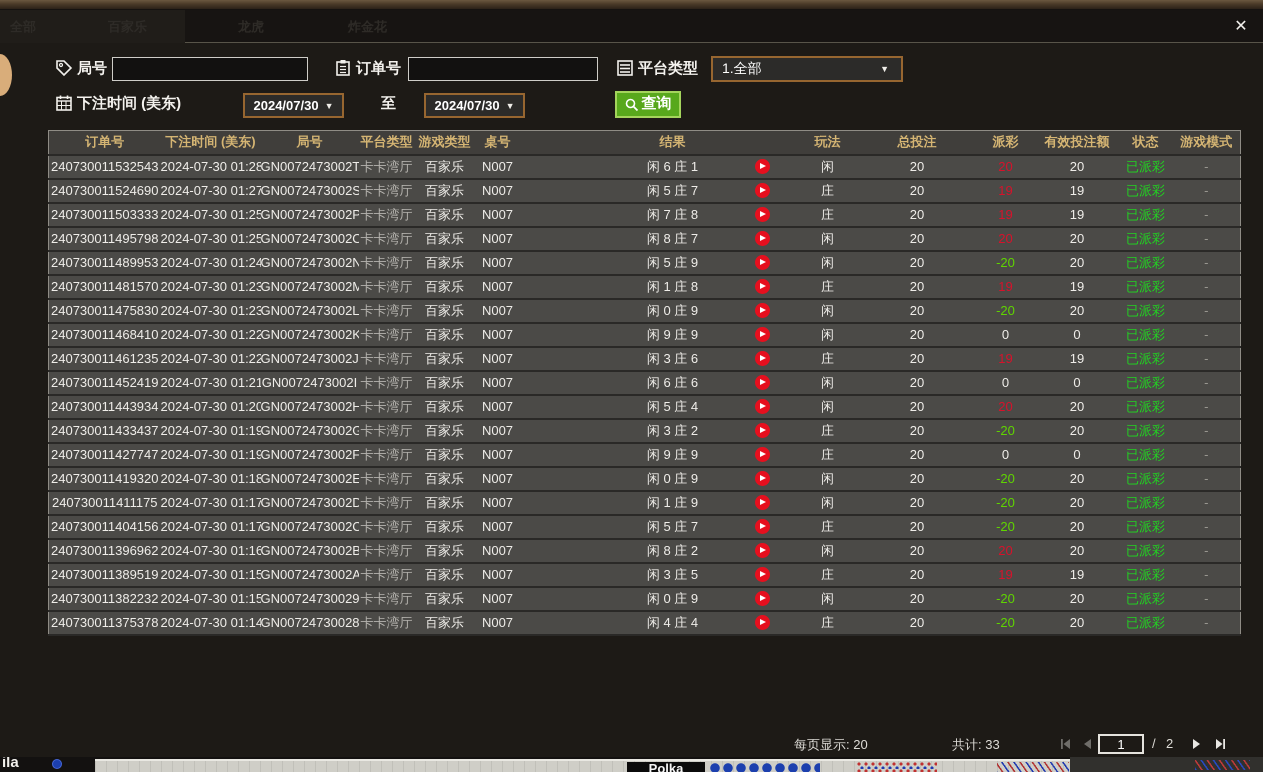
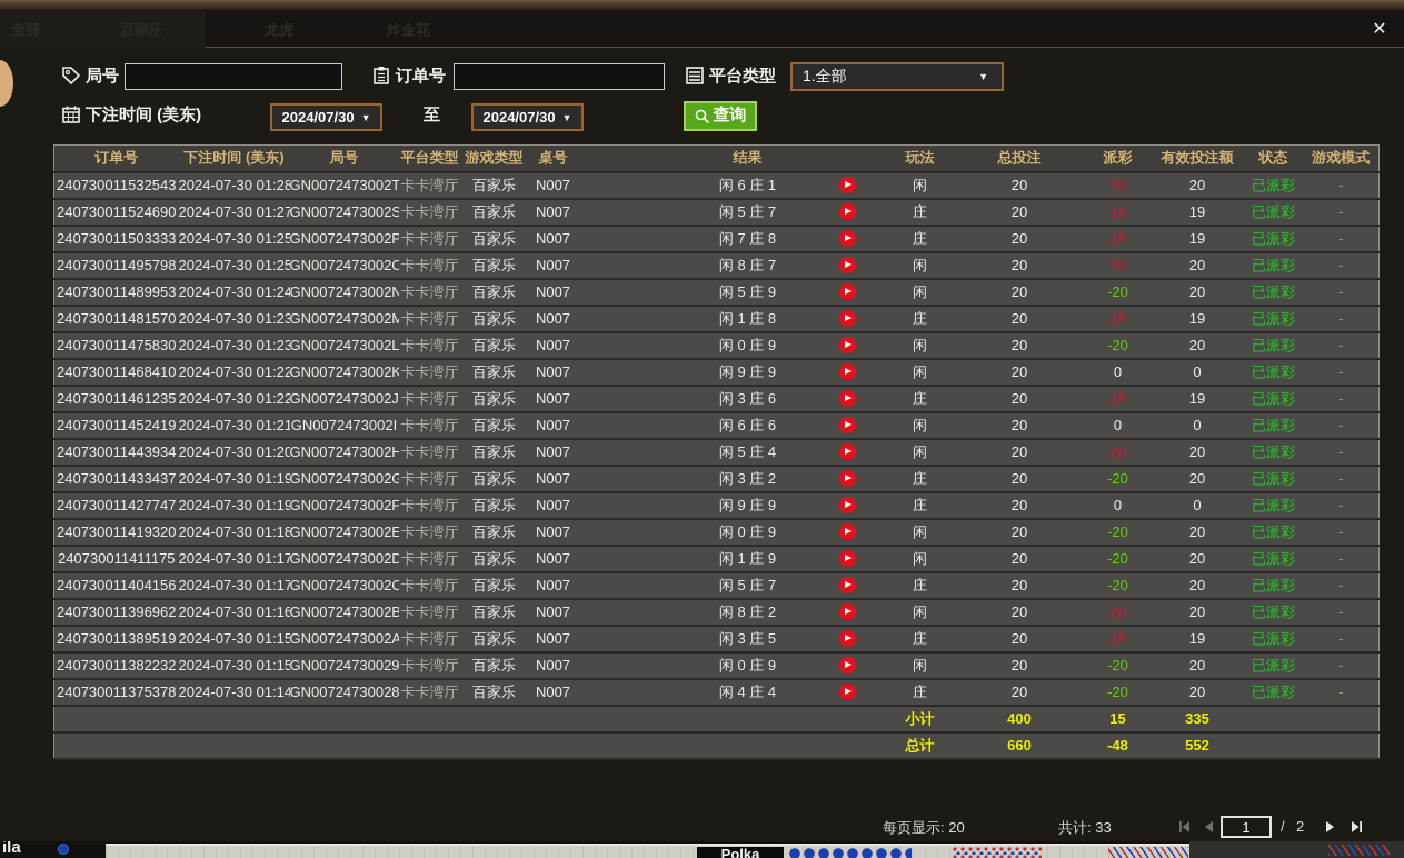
  ✕
  局号
  订单号
  平台类型
  1.全部
  ▼
  下注时间 (美东)
  2024/07/30
  ▼
  至
  2024/07/30
  ▼
  查询
  订单号	下注时间 (美东)	局号	平台类型	游戏类型	桌号	结果	玩法	总投注	派彩	有效投注额	状态	游戏模式
  240730011532543	2024-07-30 01:28	GN0072473002T	卡卡湾厅	百家乐	N007	闲 6 庄 1	闲	20	20	20	已派彩	-
  240730011524690	2024-07-30 01:27	GN0072473002S	卡卡湾厅	百家乐	N007	闲 5 庄 7	庄	20	19	19	已派彩	-
  240730011503333	2024-07-30 01:25	GN0072473002P	卡卡湾厅	百家乐	N007	闲 7 庄 8	庄	20	19	19	已派彩	-
  240730011495798	2024-07-30 01:25	GN0072473002O	卡卡湾厅	百家乐	N007	闲 8 庄 7	闲	20	20	20	已派彩	-
  240730011489953	2024-07-30 01:24	GN0072473002N	卡卡湾厅	百家乐	N007	闲 5 庄 9	闲	20	-20	20	已派彩	-
  240730011481570	2024-07-30 01:23	GN0072473002M	卡卡湾厅	百家乐	N007	闲 1 庄 8	庄	20	19	19	已派彩	-
  240730011475830	2024-07-30 01:23	GN0072473002L	卡卡湾厅	百家乐	N007	闲 0 庄 9	闲	20	-20	20	已派彩	-
  240730011468410	2024-07-30 01:22	GN0072473002K	卡卡湾厅	百家乐	N007	闲 9 庄 9	闲	20	0	0	已派彩	-
  240730011461235	2024-07-30 01:22	GN0072473002J	卡卡湾厅	百家乐	N007	闲 3 庄 6	庄	20	19	19	已派彩	-
  240730011452419	2024-07-30 01:21	GN0072473002I	卡卡湾厅	百家乐	N007	闲 6 庄 6	闲	20	0	0	已派彩	-
  240730011443934	2024-07-30 01:20	GN0072473002H	卡卡湾厅	百家乐	N007	闲 5 庄 4	闲	20	20	20	已派彩	-
  240730011433437	2024-07-30 01:19	GN0072473002G	卡卡湾厅	百家乐	N007	闲 3 庄 2	庄	20	-20	20	已派彩	-
  240730011427747	2024-07-30 01:19	GN0072473002F	卡卡湾厅	百家乐	N007	闲 9 庄 9	庄	20	0	0	已派彩	-
  240730011419320	2024-07-30 01:18	GN0072473002E	卡卡湾厅	百家乐	N007	闲 0 庄 9	闲	20	-20	20	已派彩	-
  240730011411175	2024-07-30 01:17	GN0072473002D	卡卡湾厅	百家乐	N007	闲 1 庄 9	闲	20	-20	20	已派彩	-
  240730011404156	2024-07-30 01:17	GN0072473002C	卡卡湾厅	百家乐	N007	闲 5 庄 7	庄	20	-20	20	已派彩	-
  240730011396962	2024-07-30 01:16	GN0072473002B	卡卡湾厅	百家乐	N007	闲 8 庄 2	闲	20	20	20	已派彩	-
  240730011389519	2024-07-30 01:15	GN0072473002A	卡卡湾厅	百家乐	N007	闲 3 庄 5	庄	20	19	19	已派彩	-
  240730011382232	2024-07-30 01:15	GN00724730029	卡卡湾厅	百家乐	N007	闲 0 庄 9	闲	20	-20	20	已派彩	-
  240730011375378	2024-07-30 01:14	GN00724730028	卡卡湾厅	百家乐	N007	闲 4 庄 4	庄	20	-20	20	已派彩	-
+ 							小计	400	15	335
+ 							总计	660	-48	552
  每页显示: 20
  共计: 33
  1
  /
  2
  ila
  Polka
